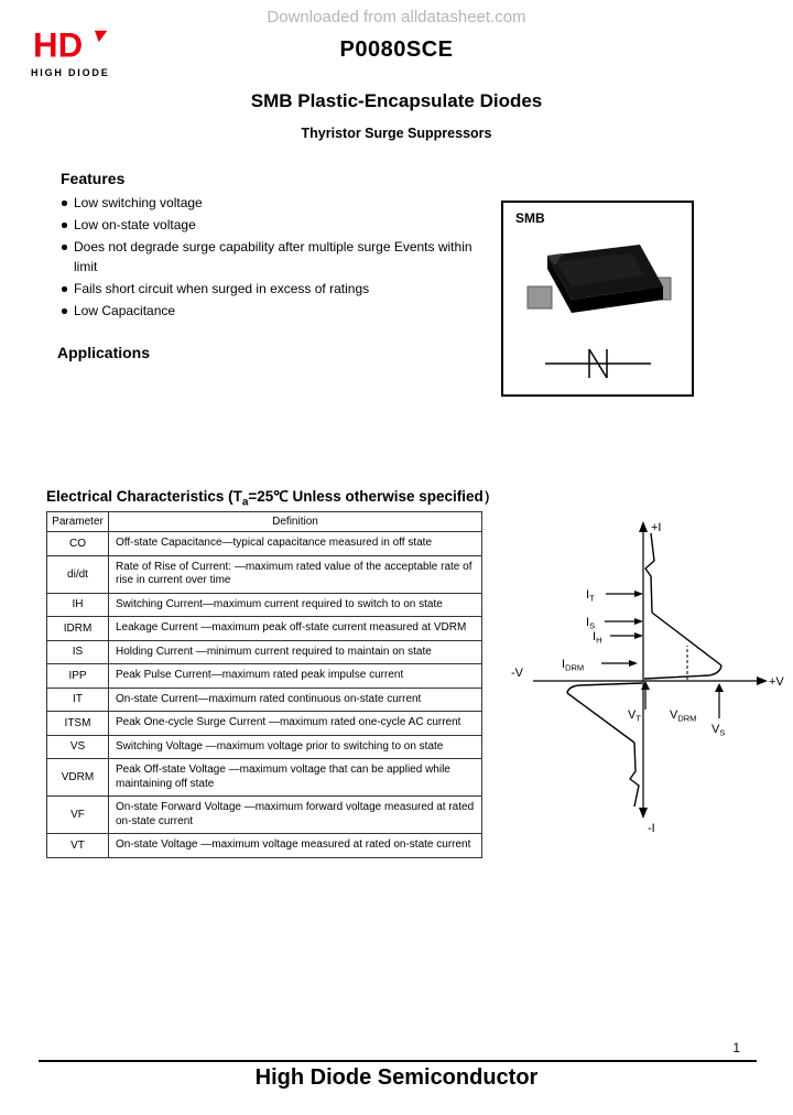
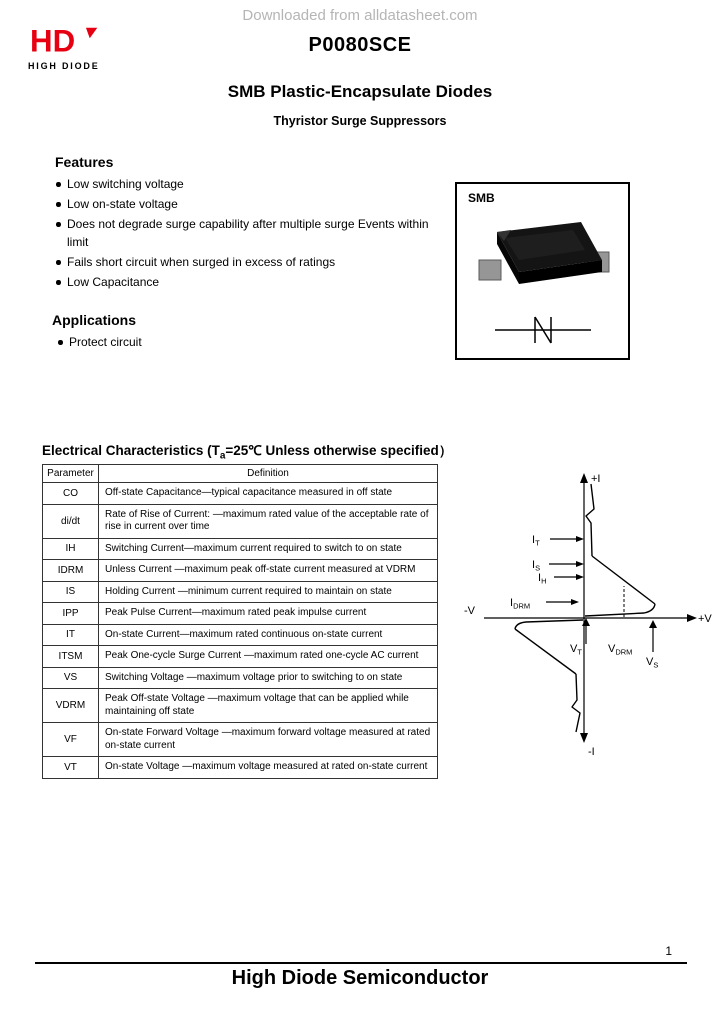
  Downloaded from alldatasheet.com
  HD
  HIGH DIODE
  P0080SCE
  SMB Plastic-Encapsulate Diodes
  Thyristor Surge Suppressors
  Features
  Low switching voltage
  Low on-state voltage
  Does not degrade surge capability after multiple surge Events within limit
  Fails short circuit when surged in excess of ratings
  Low Capacitance
  SMB
  Applications
+ Protect circuit
  Electrical Characteristics (Ta=25℃ Unless otherwise specified）
  Parameter	Definition
  CO	Off-state Capacitance—typical capacitance measured in off state
  di/dt	Rate of Rise of Current: —maximum rated value of the acceptable rate of rise in current over time
  IH	Switching Current—maximum current required to switch to on state
- IDRM	Leakage Current —maximum peak off-state current measured at VDRM
+ IDRM	Unless Current —maximum peak off-state current measured at VDRM
  IS	Holding Current —minimum current required to maintain on state
  IPP	Peak Pulse Current—maximum rated peak impulse current
  IT	On-state Current—maximum rated continuous on-state current
  ITSM	Peak One-cycle Surge Current —maximum rated one-cycle AC current
  VS	Switching Voltage —maximum voltage prior to switching to on state
  VDRM	Peak Off-state Voltage —maximum voltage that can be applied while maintaining off state
  VF	On-state Forward Voltage —maximum forward voltage measured at rated on-state current
  VT	On-state Voltage —maximum voltage measured at rated on-state current
  +I
  -I
  -V
  +V
  IT
  IS
  IH
  IDRM
  VT
  VDRM
  VS
  1
  High Diode Semiconductor
